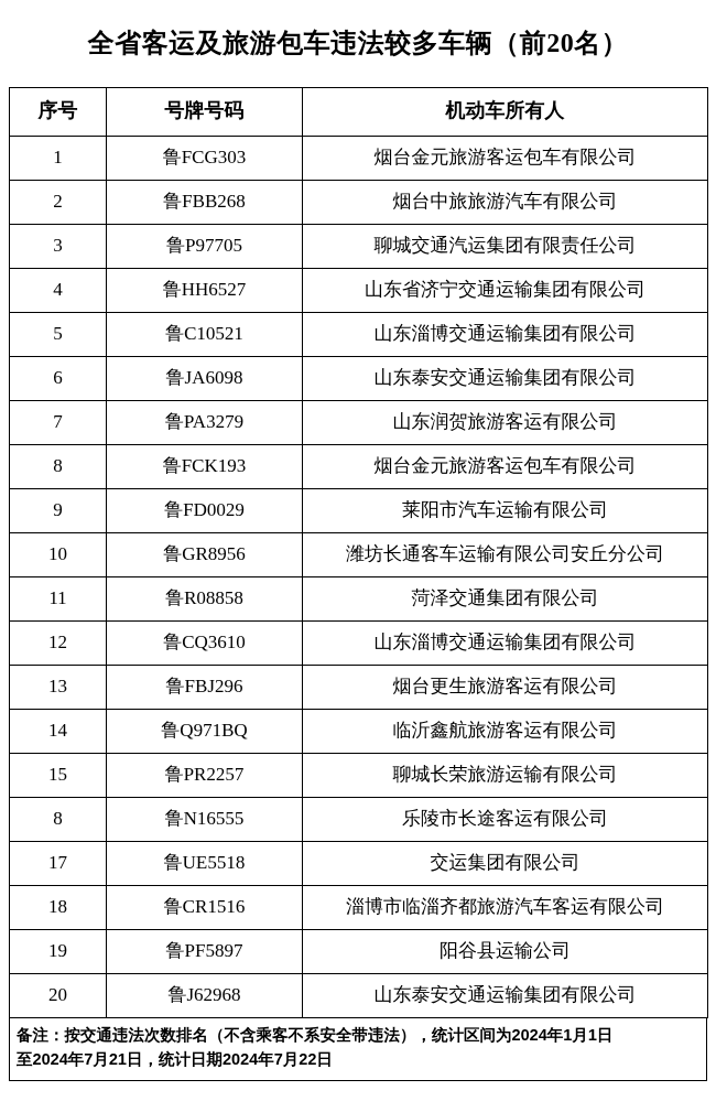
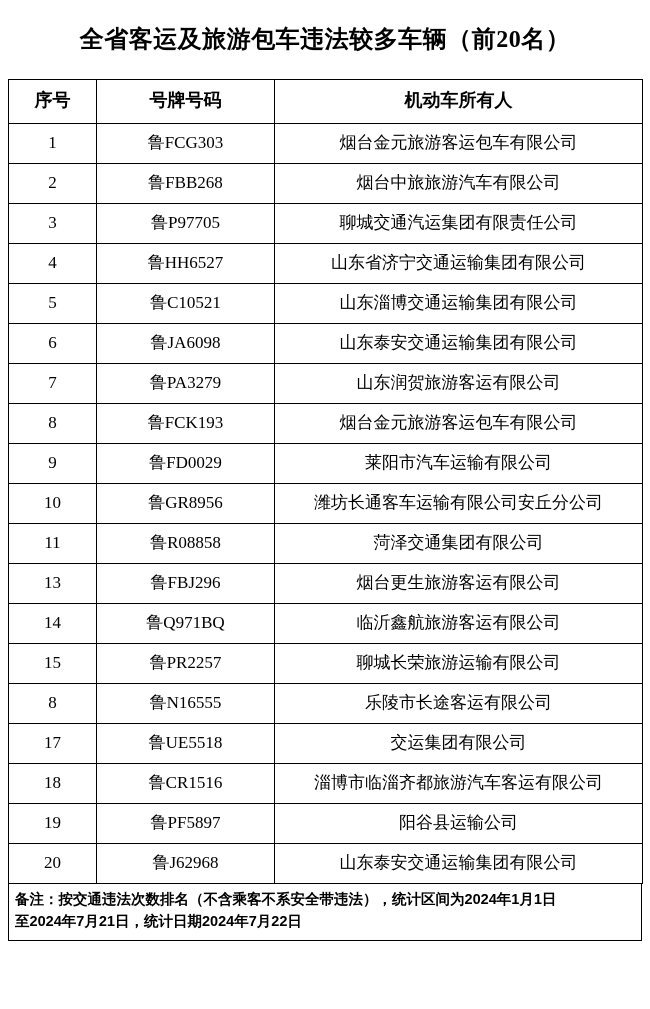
  全省客运及旅游包车违法较多车辆（前20名）
  序号	号牌号码	机动车所有人
  1	鲁FCG303	烟台金元旅游客运包车有限公司
  2	鲁FBB268	烟台中旅旅游汽车有限公司
  3	鲁P97705	聊城交通汽运集团有限责任公司
  4	鲁HH6527	山东省济宁交通运输集团有限公司
  5	鲁C10521	山东淄博交通运输集团有限公司
  6	鲁JA6098	山东泰安交通运输集团有限公司
  7	鲁PA3279	山东润贺旅游客运有限公司
  8	鲁FCK193	烟台金元旅游客运包车有限公司
  9	鲁FD0029	莱阳市汽车运输有限公司
  10	鲁GR8956	潍坊长通客车运输有限公司安丘分公司
  11	鲁R08858	菏泽交通集团有限公司
- 12	鲁CQ3610	山东淄博交通运输集团有限公司
  13	鲁FBJ296	烟台更生旅游客运有限公司
  14	鲁Q971BQ	临沂鑫航旅游客运有限公司
  15	鲁PR2257	聊城长荣旅游运输有限公司
  8	鲁N16555	乐陵市长途客运有限公司
  17	鲁UE5518	交运集团有限公司
  18	鲁CR1516	淄博市临淄齐都旅游汽车客运有限公司
  19	鲁PF5897	阳谷县运输公司
  20	鲁J62968	山东泰安交通运输集团有限公司
  备注：按交通违法次数排名（不含乘客不系安全带违法），统计区间为2024年1月1日
  至2024年7月21日，统计日期2024年7月22日
